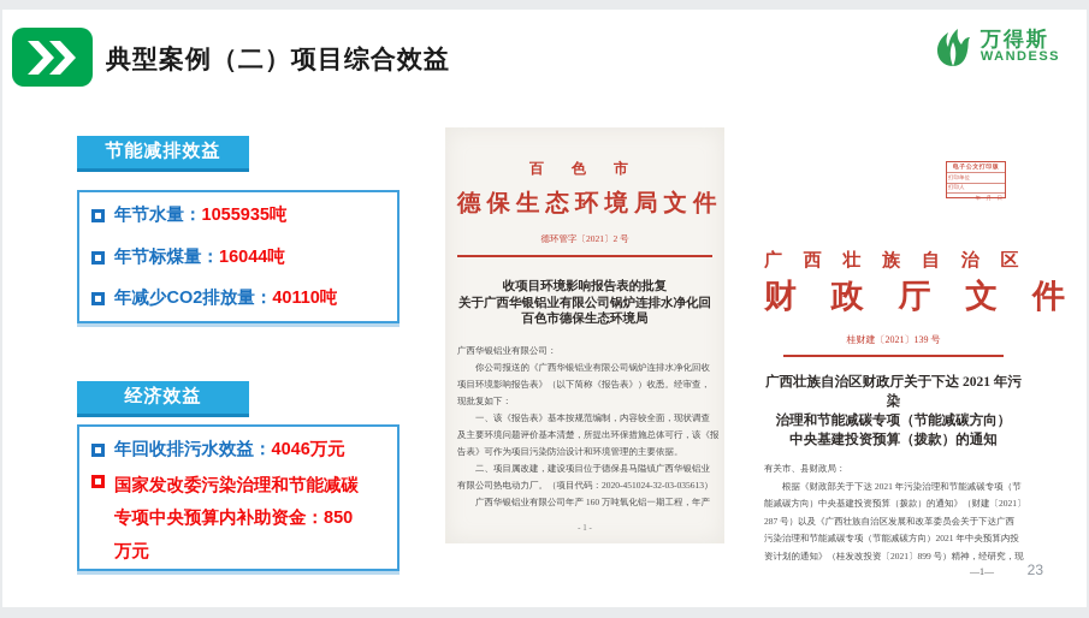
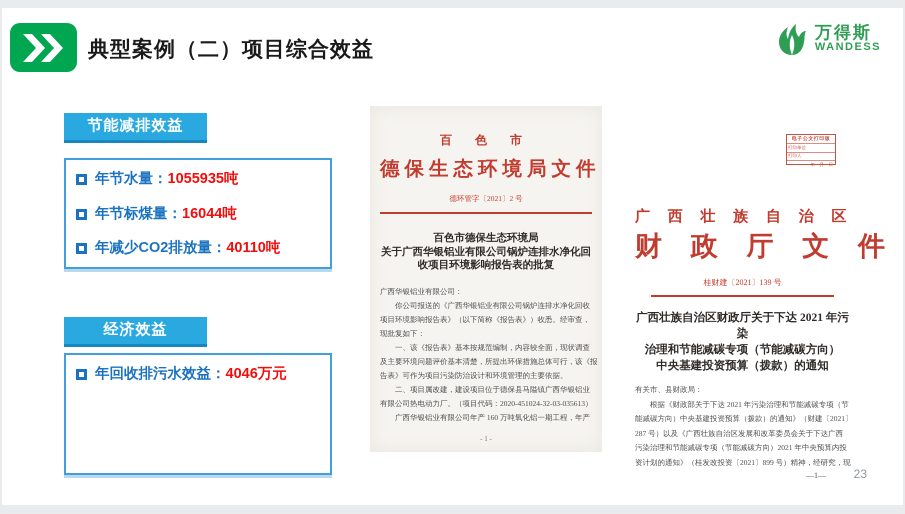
  典型案例（二）项目综合效益
  万得斯
  WANDESS
  节能减排效益
  年节水量：1055935吨
  年节标煤量：16044吨
  年减少CO2排放量：40110吨
  经济效益
  年回收排污水效益：4046万元
- 国家发改委污染治理和节能减碳专项中央预算内补助资金：850万元
  百 色 市
  德保生态环境局文件
  德环管字〔2021〕2 号
- 收项目环境影响报告表的批复
+ 百色市德保生态环境局
  关于广西华银铝业有限公司锅炉连排水净化回
- 百色市德保生态环境局
+ 收项目环境影响报告表的批复
  广西华银铝业有限公司：
  你公司报送的《广西华银铝业有限公司锅炉连排水净化回收
  项目环境影响报告表》（以下简称《报告表》）收悉。经审查，
  现批复如下：
  一、该《报告表》基本按规范编制，内容较全面，现状调查
  及主要环境问题评价基本清楚，所提出环保措施总体可行，该《报
  告表》可作为项目污染防治设计和环境管理的主要依据。
  二、项目属改建，建设项目位于德保县马隘镇广西华银铝业
  有限公司热电动力厂。（项目代码：2020-451024-32-03-035613）
  广西华银铝业有限公司年产 160 万吨氧化铝一期工程，年产
  - 1 -
  广 西 壮 族 自 治 区
  财 政 厅 文 件
  桂财建〔2021〕139 号
  广西壮族自治区财政厅关于下达 2021 年污染
  治理和节能减碳专项（节能减碳方向）
  中央基建投资预算（拨款）的通知
  有关市、县财政局：
  根据《财政部关于下达 2021 年污染治理和节能减碳专项（节
  能减碳方向）中央基建投资预算（拨款）的通知》（财建〔2021〕
  287 号）以及《广西壮族自治区发展和改革委员会关于下达广西
  污染治理和节能减碳专项（节能减碳方向）2021 年中央预算内投
  资计划的通知》（桂发改投资〔2021〕899 号）精神，经研究，现
  —1—
  23
